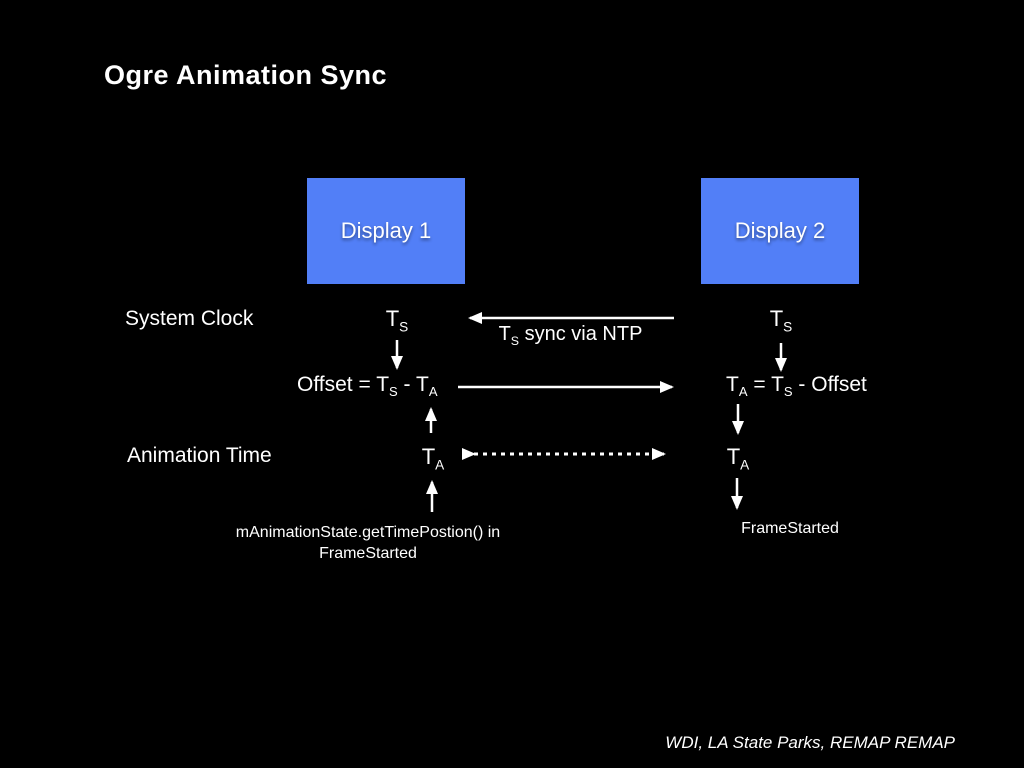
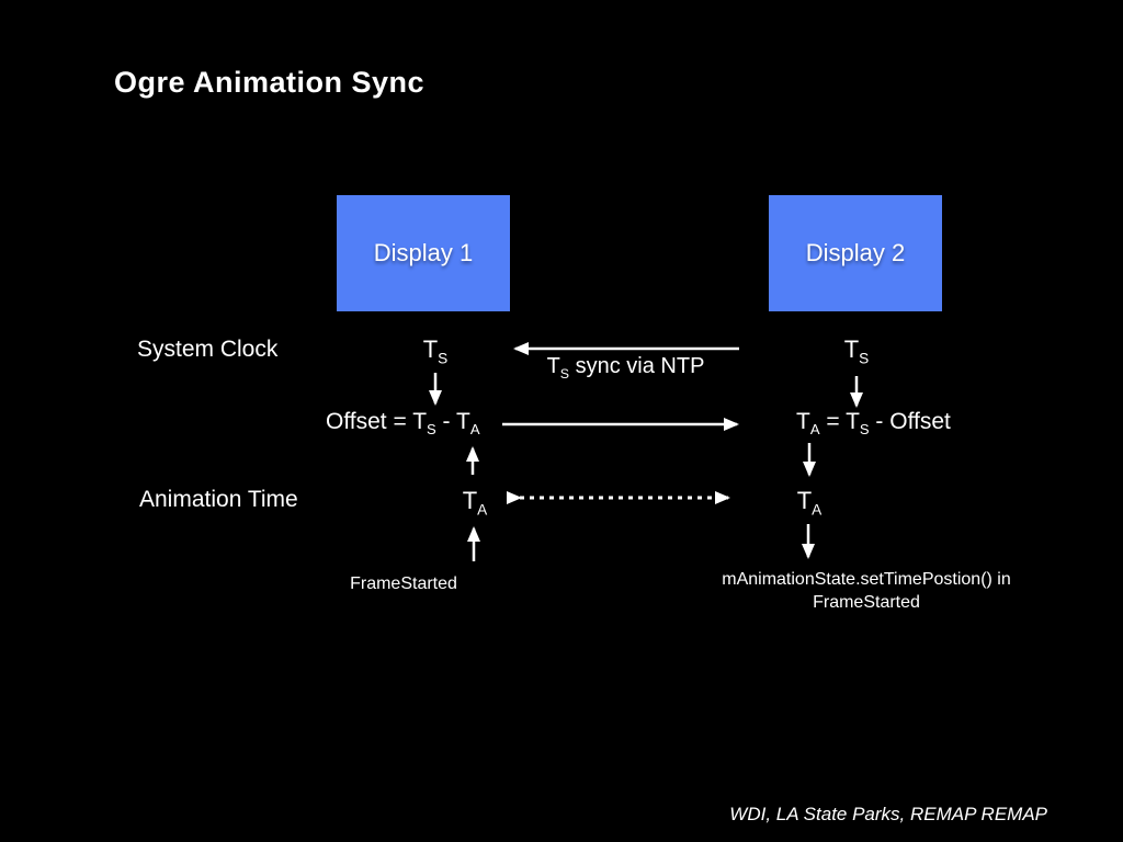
  Ogre Animation Sync
  Display 1
  Display 2
  System Clock
  Animation Time
  TS
  TS
  TA
  TA
  TS sync via NTP
  Offset = TS - TA
  TA = TS - Offset
- mAnimationState.getTimePostion() in
  FrameStarted
+ mAnimationState.setTimePostion() in
  FrameStarted
  WDI, LA State Parks, REMAP REMAP
